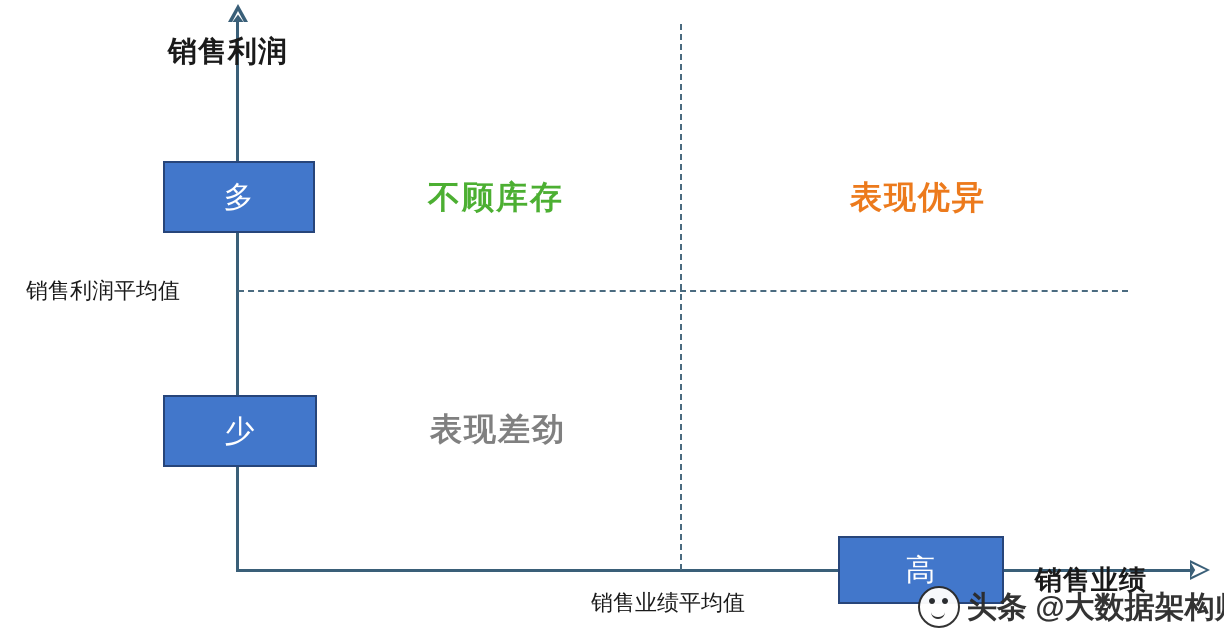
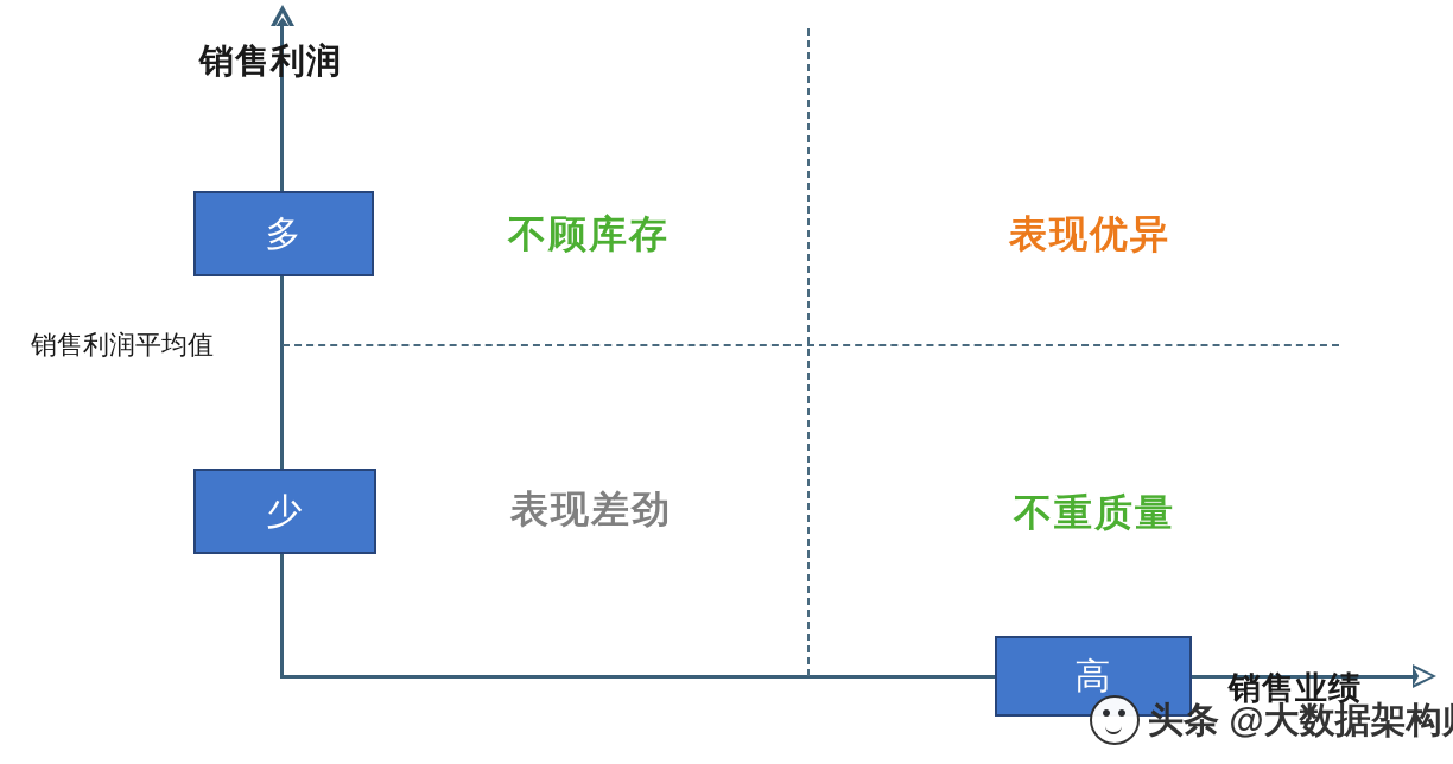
  销售利润
  销售业绩
  销售利润平均值
- 销售业绩平均值
  多
  少
  高
  不顾库存
  表现优异
  表现差劲
+ 不重质量
  头条 @大数据架构
